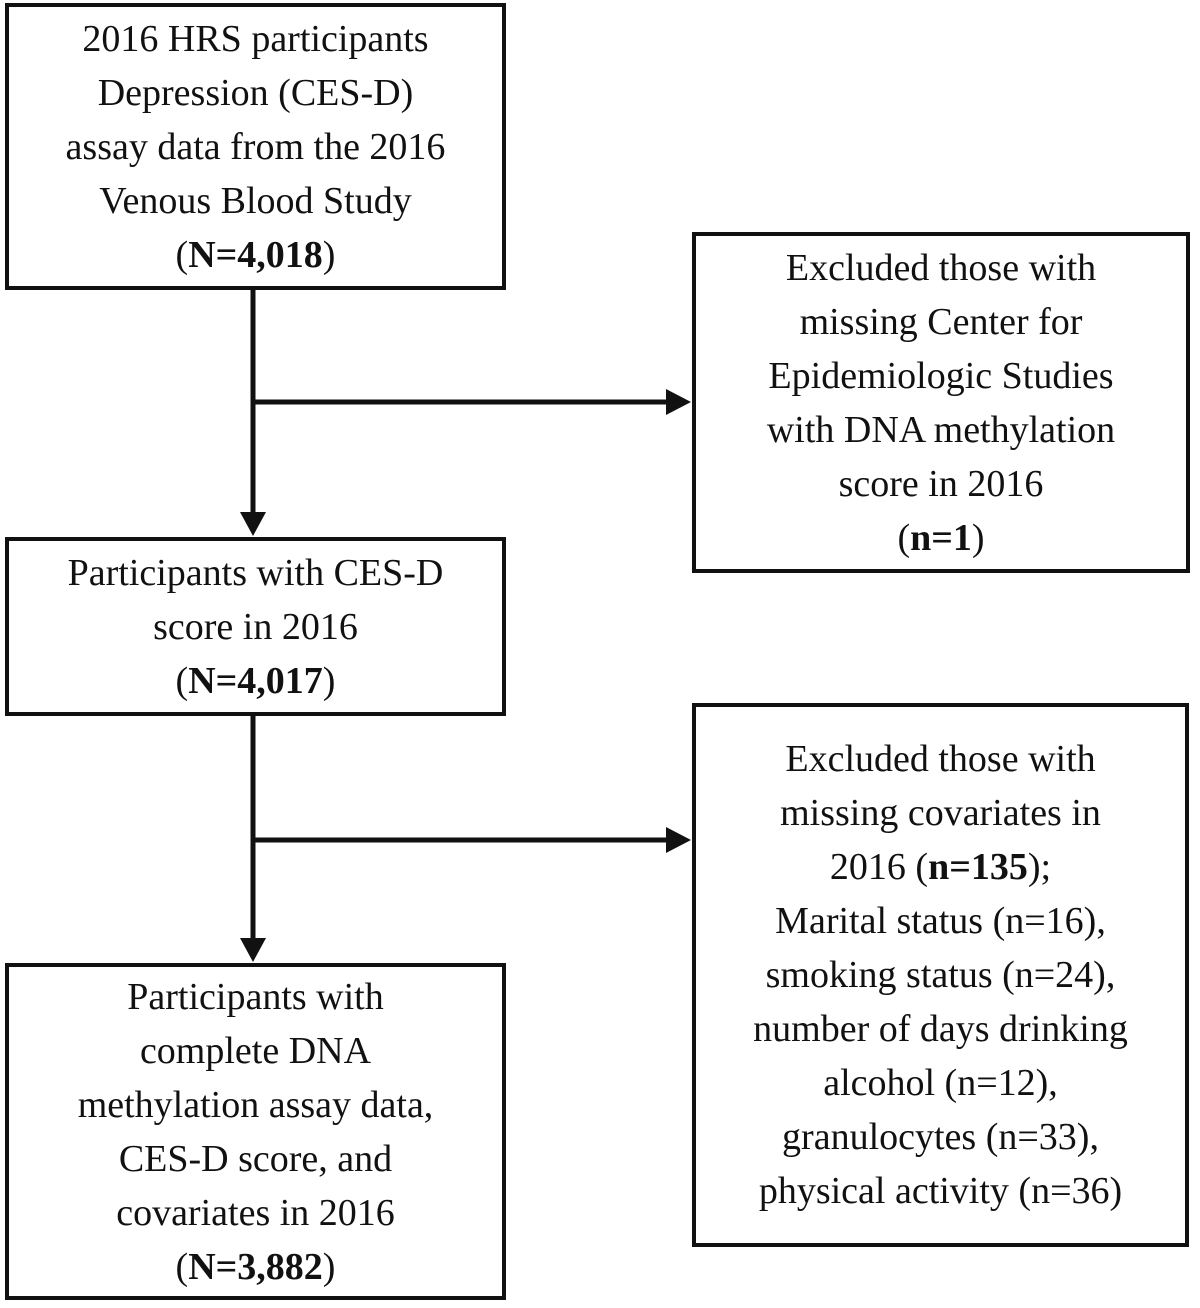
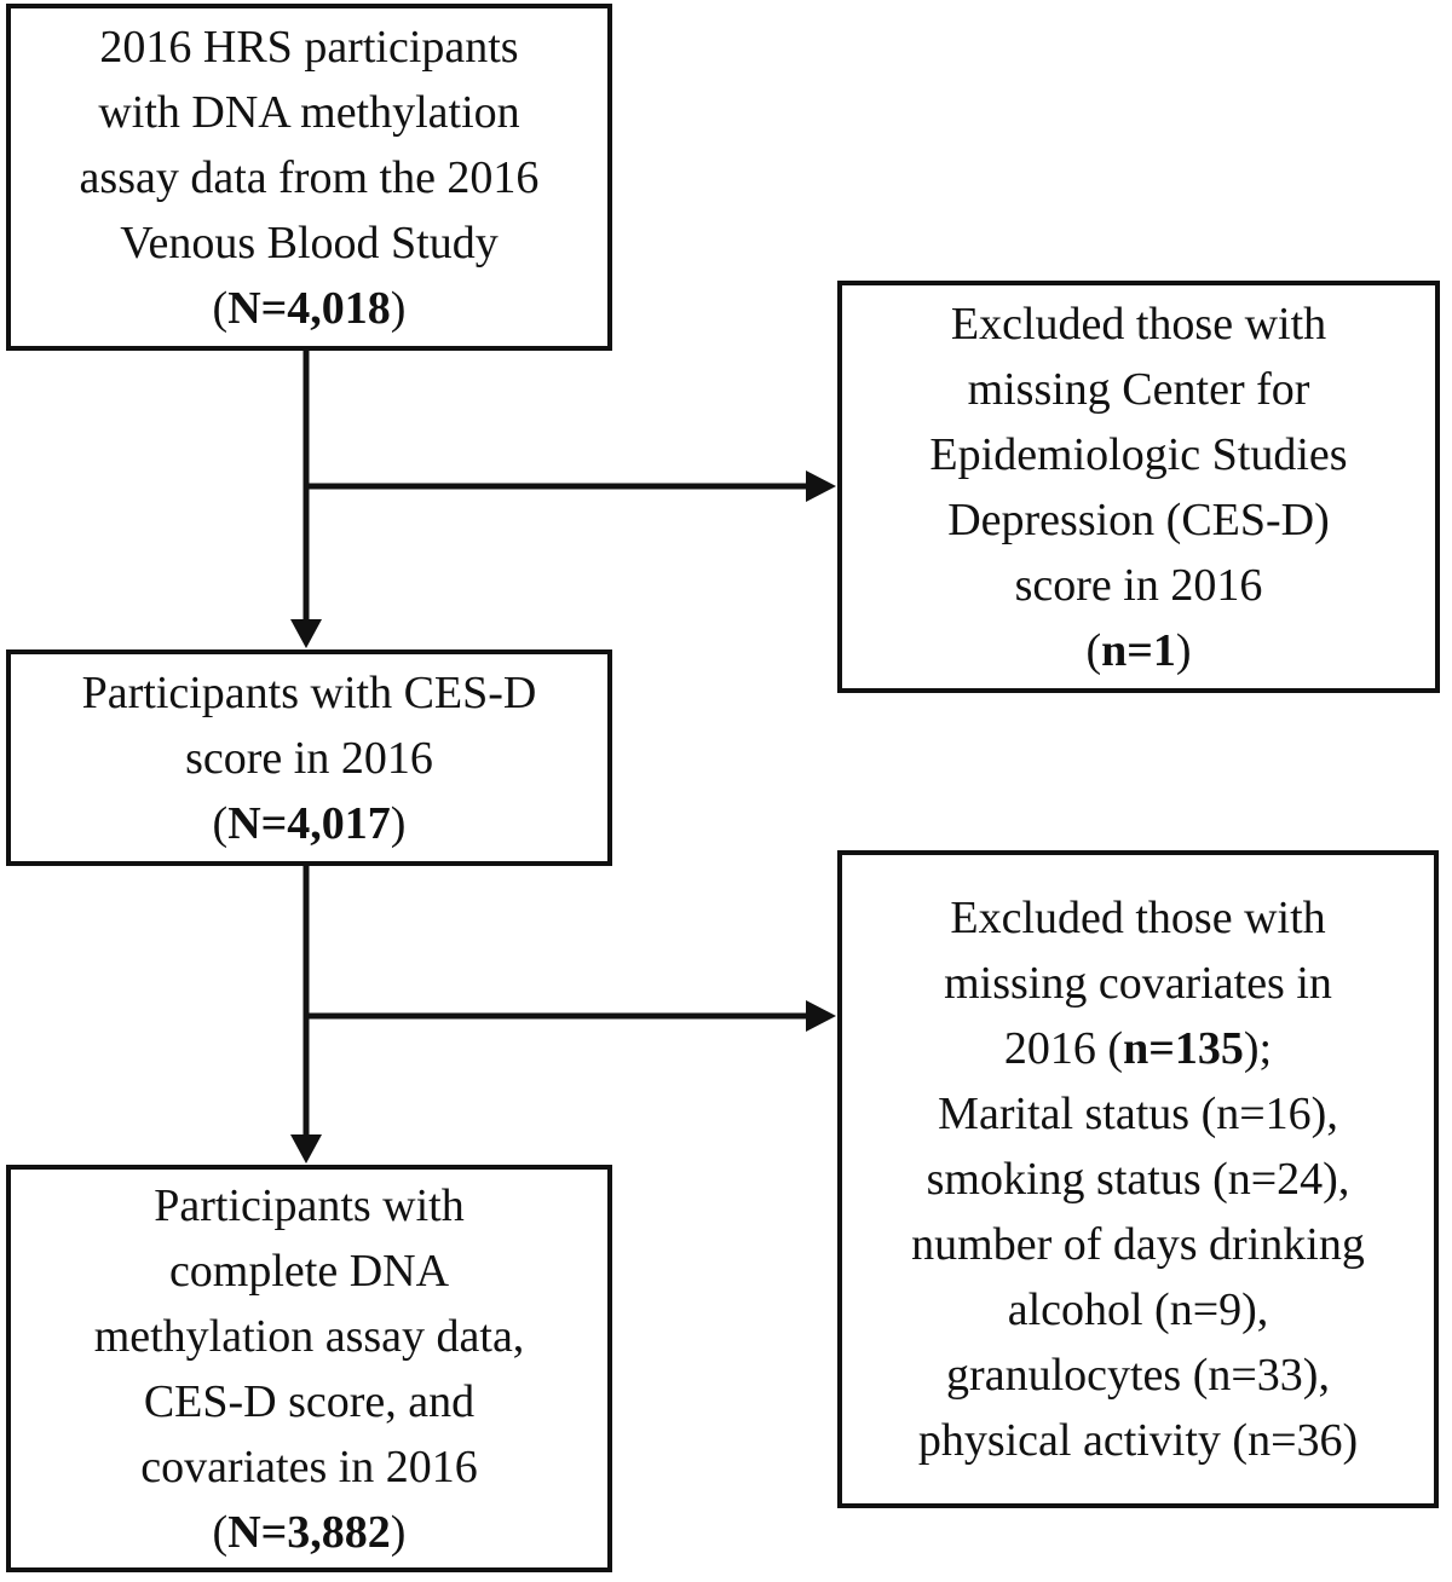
  2016 HRS participants
- Depression (CES-D)
+ with DNA methylation
  assay data from the 2016
  Venous Blood Study
  (N=4,018)
  Excluded those with
  missing Center for
  Epidemiologic Studies
- with DNA methylation
+ Depression (CES-D)
  score in 2016
  (n=1)
  Participants with CES-D
  score in 2016
  (N=4,017)
  Excluded those with
  missing covariates in
  2016 (n=135);
  Marital status (n=16),
  smoking status (n=24),
  number of days drinking
- alcohol (n=12),
+ alcohol (n=9),
  granulocytes (n=33),
  physical activity (n=36)
  Participants with
  complete DNA
  methylation assay data,
  CES-D score, and
  covariates in 2016
  (N=3,882)
